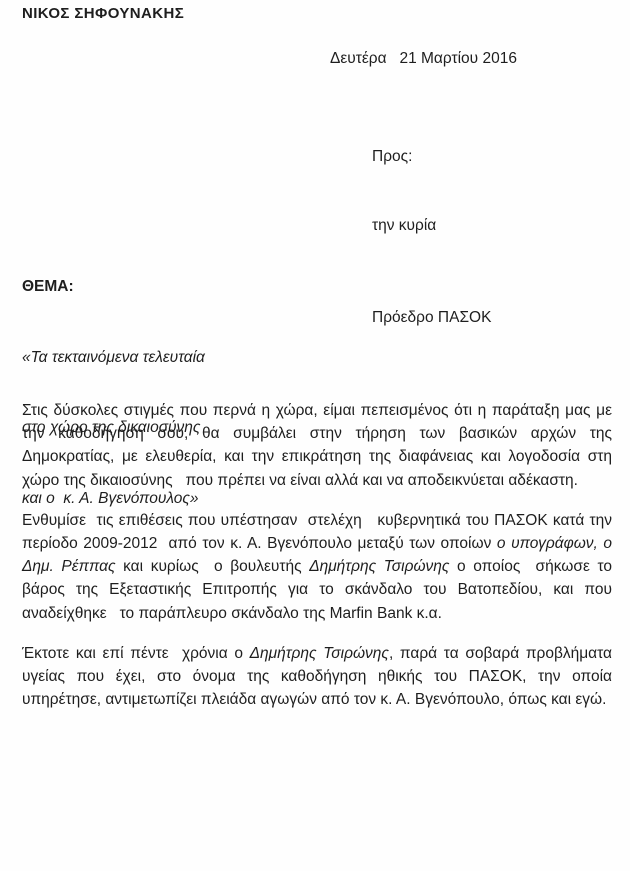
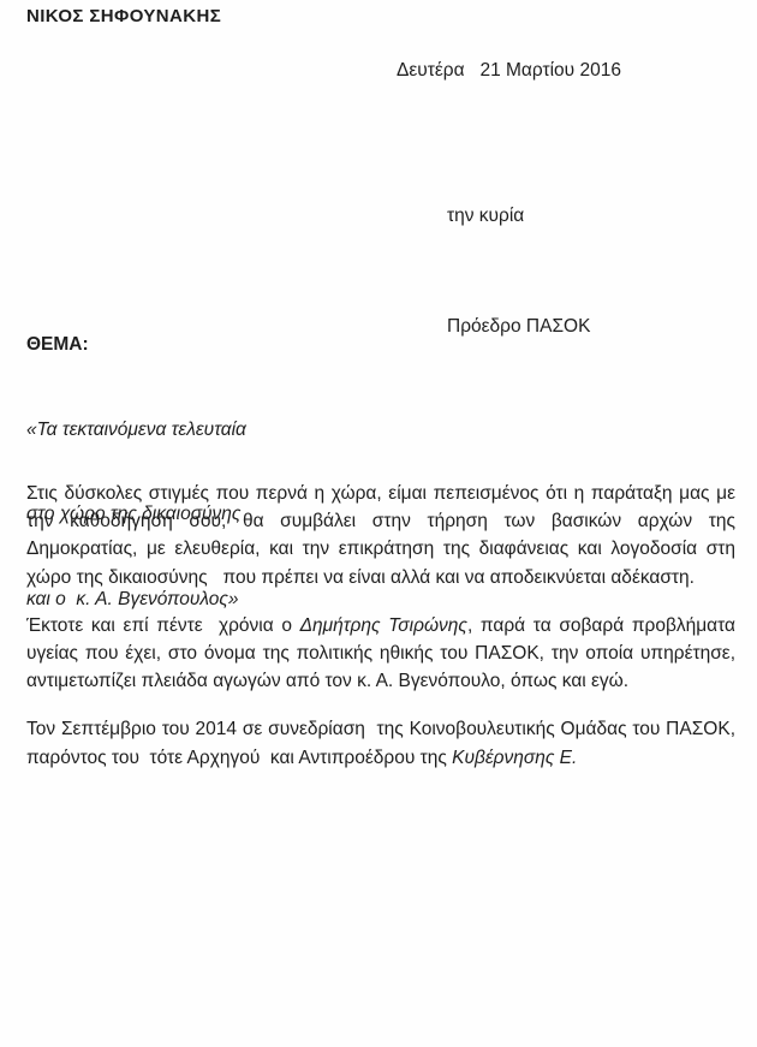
  ΝΙΚΟΣ ΣΗΦΟΥΝΑΚΗΣ
  Δευτέρα 21 Μαρτίου 2016
- Προς:
  την κυρία
  Πρόεδρο ΠΑΣΟΚ
  ΘΕΜΑ:
  «Τα τεκταινόμενα τελευταία
  στο χώρο της δικαιοσύνης
  και ο κ. Α. Βγενόπουλος»
  Στις δύσκολες στιγμές που περνά η χώρα, είμαι πεπεισμένος ότι η παράταξη μας με την καθοδήγηση σου, θα συμβάλει στην τήρηση των βασικών αρχών της Δημοκρατίας, με ελευθερία, και την επικράτηση της διαφάνειας και λογοδοσία στη χώρο της δικαιοσύνης που πρέπει να είναι αλλά και να αποδεικνύεται αδέκαστη.
- Ενθυμίσε τις επιθέσεις που υπέστησαν στελέχη κυβερνητικά του ΠΑΣΟΚ κατά την περίοδο 2009-2012 από τον κ. Α. Βγενόπουλο μεταξύ των οποίων ο υπογράφων, ο Δημ. Ρέππας και κυρίως ο βουλευτής Δημήτρης Τσιρώνης ο οποίος σήκωσε το βάρος της Εξεταστικής Επιτροπής για το σκάνδαλο του Βατοπεδίου, και που αναδείχθηκε το παράπλευρο σκάνδαλο της Marfin Bank κ.α.
- Έκτοτε και επί πέντε χρόνια ο Δημήτρης Τσιρώνης, παρά τα σοβαρά προβλήματα υγείας που έχει, στο όνομα της καθοδήγηση ηθικής του ΠΑΣΟΚ, την οποία υπηρέτησε, αντιμετωπίζει πλειάδα αγωγών από τον κ. Α. Βγενόπουλο, όπως και εγώ.
+ Έκτοτε και επί πέντε χρόνια ο Δημήτρης Τσιρώνης, παρά τα σοβαρά προβλήματα υγείας που έχει, στο όνομα της πολιτικής ηθικής του ΠΑΣΟΚ, την οποία υπηρέτησε, αντιμετωπίζει πλειάδα αγωγών από τον κ. Α. Βγενόπουλο, όπως και εγώ.
+ Τον Σεπτέμβριο του 2014 σε συνεδρίαση της Κοινοβουλευτικής Ομάδας του ΠΑΣΟΚ, παρόντος του τότε Αρχηγού και Αντιπροέδρου της Κυβέρνησης Ε.
